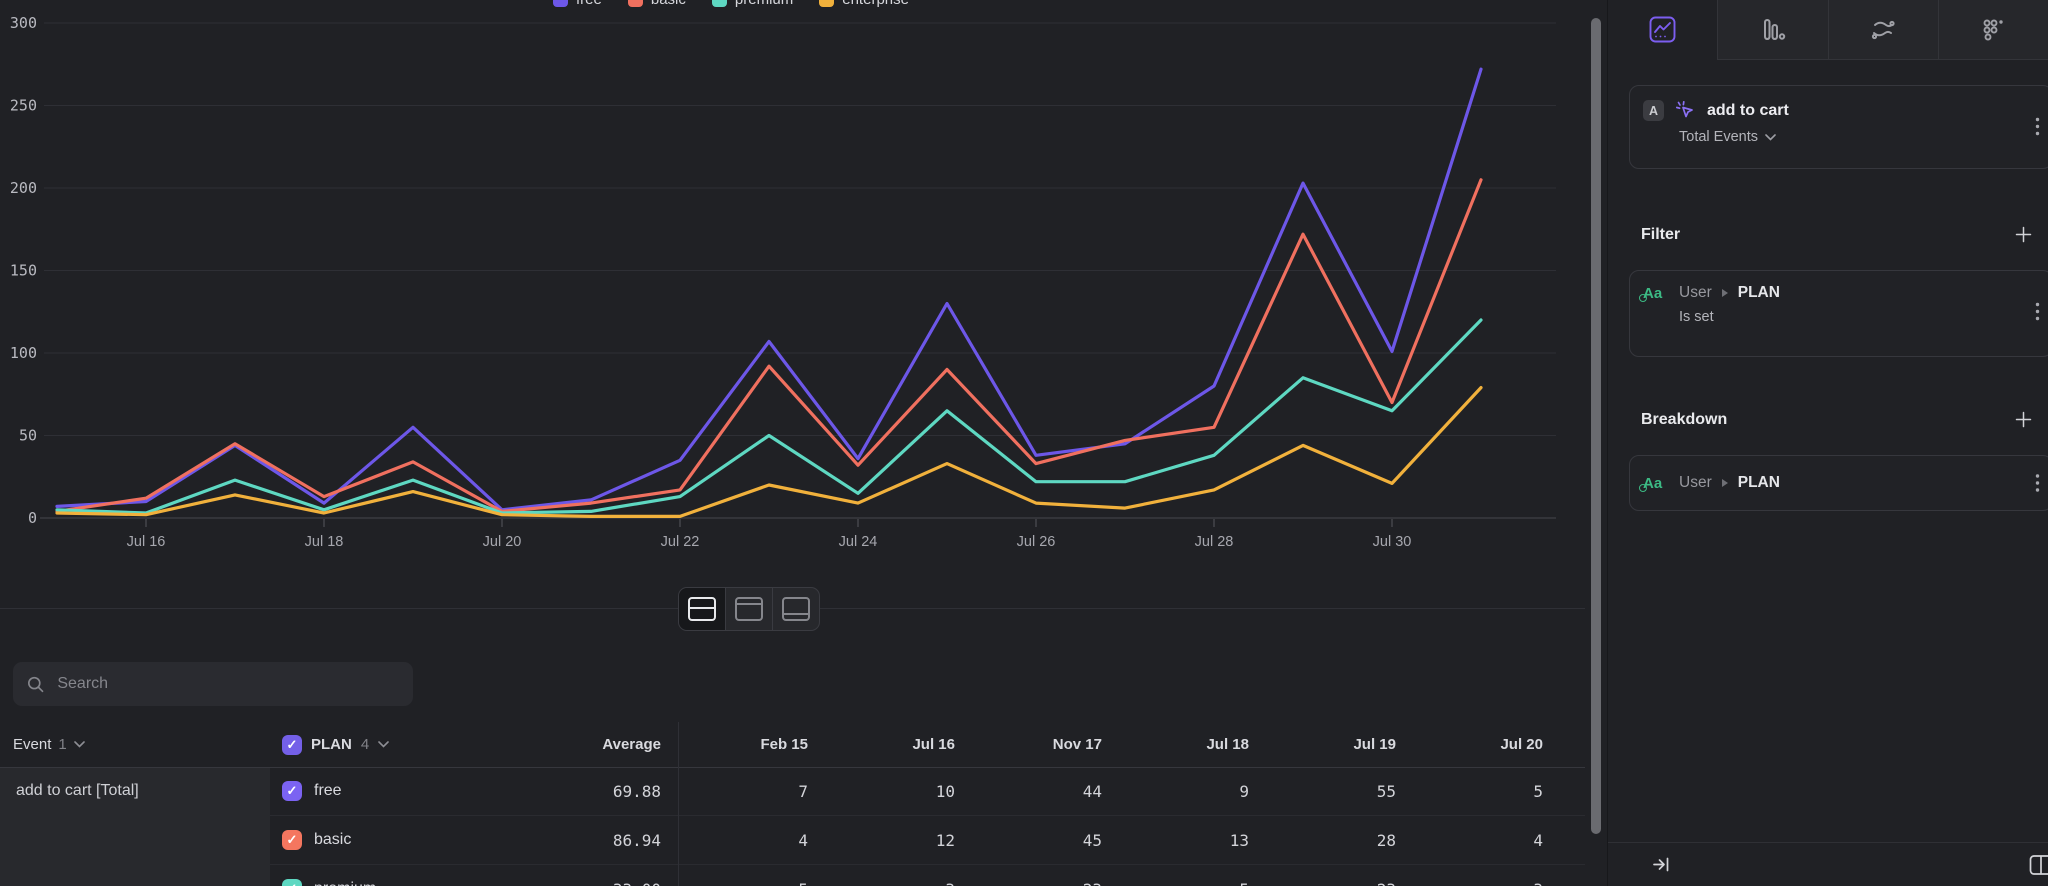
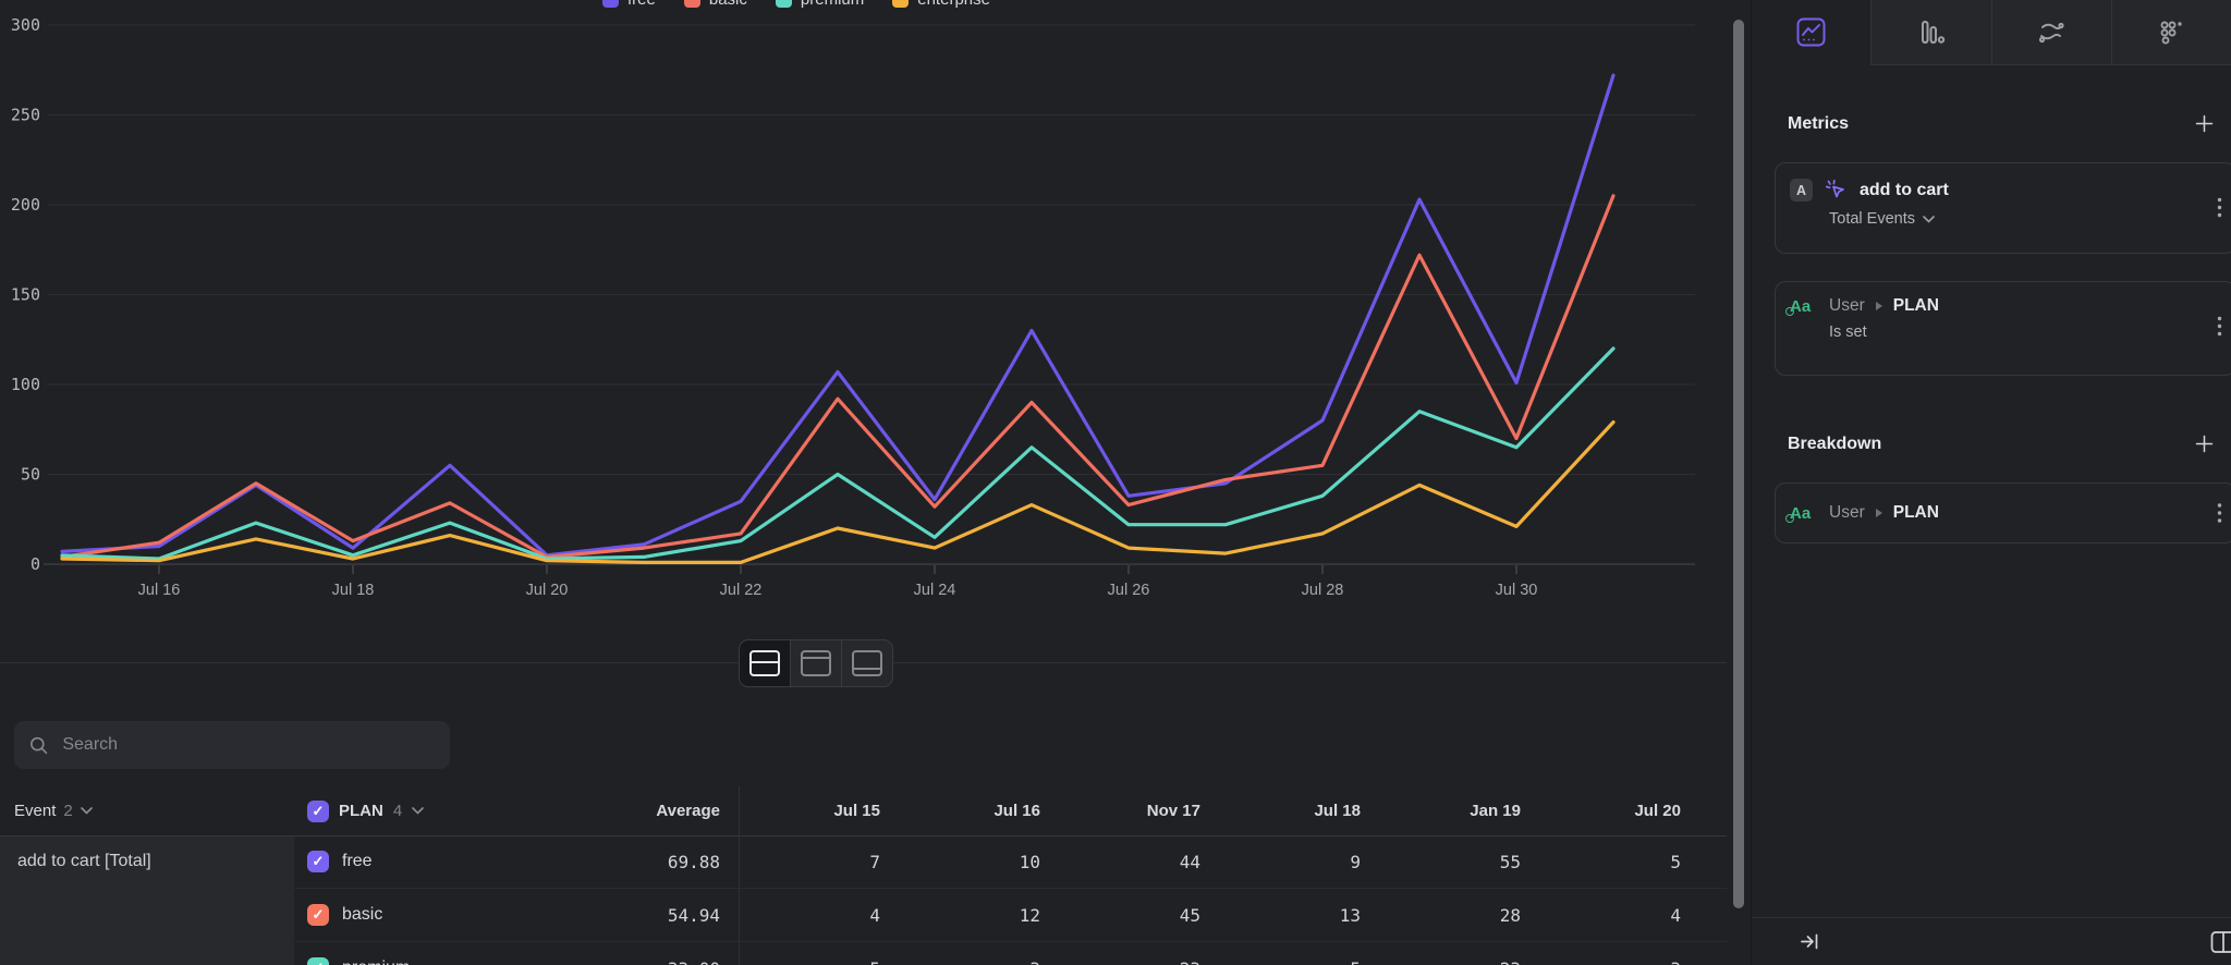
  0
  50
  100
  150
  200
  250
  300
  Jul 16
  Jul 18
  Jul 20
  Jul 22
  Jul 24
  Jul 26
  Jul 28
  Jul 30
  Search
  Event
- 1
+ 2
  PLAN
  4
  Average
- Feb 15
+ Jul 15
  Jul 16
  Nov 17
  Jul 18
- Jul 19
+ Jan 19
  Jul 20
  add to cart [Total]
  free
  69.88
  7
  10
  44
  9
  55
  5
  basic
- 86.94
+ 54.94
  4
  12
  45
  13
  28
  4
+ Metrics
  A
  add to cart
  Total Events
- Filter
  Aa
  User
  PLAN
  Is set
  Breakdown
  Aa
  User
  PLAN
